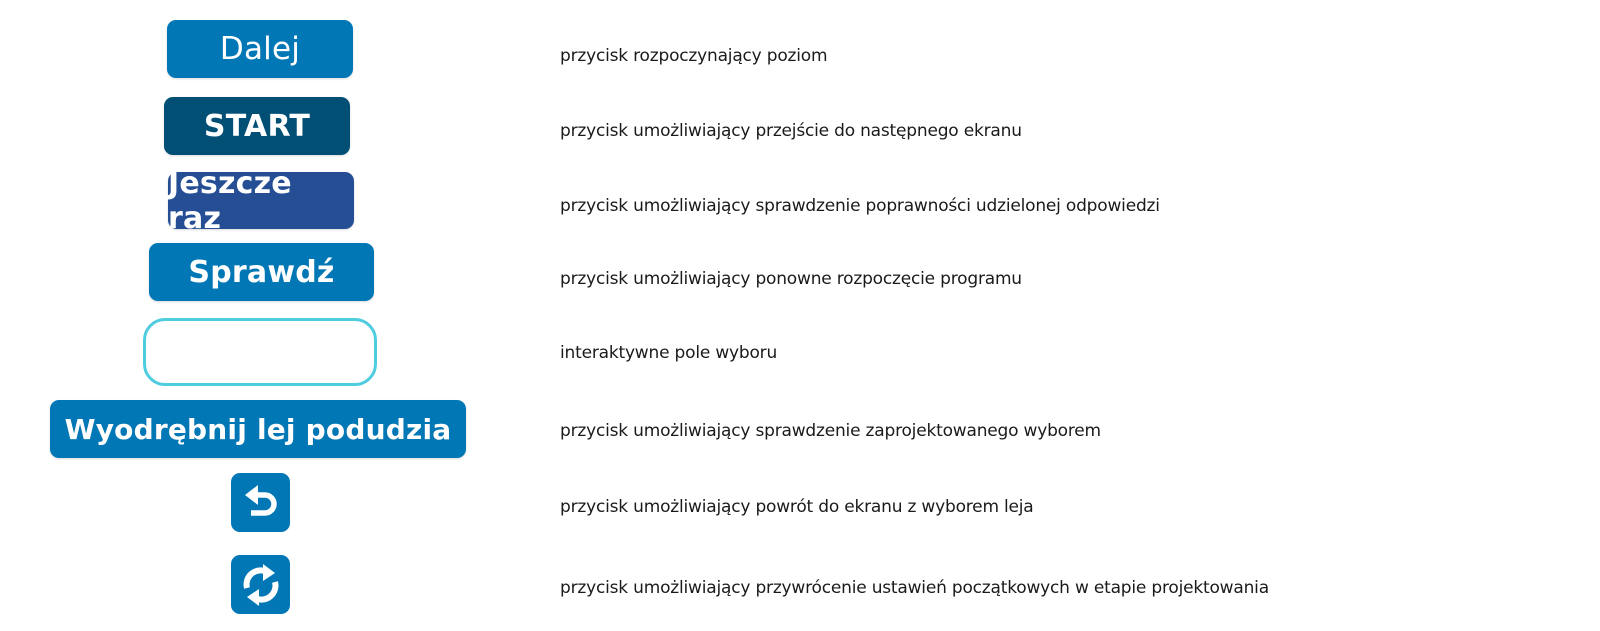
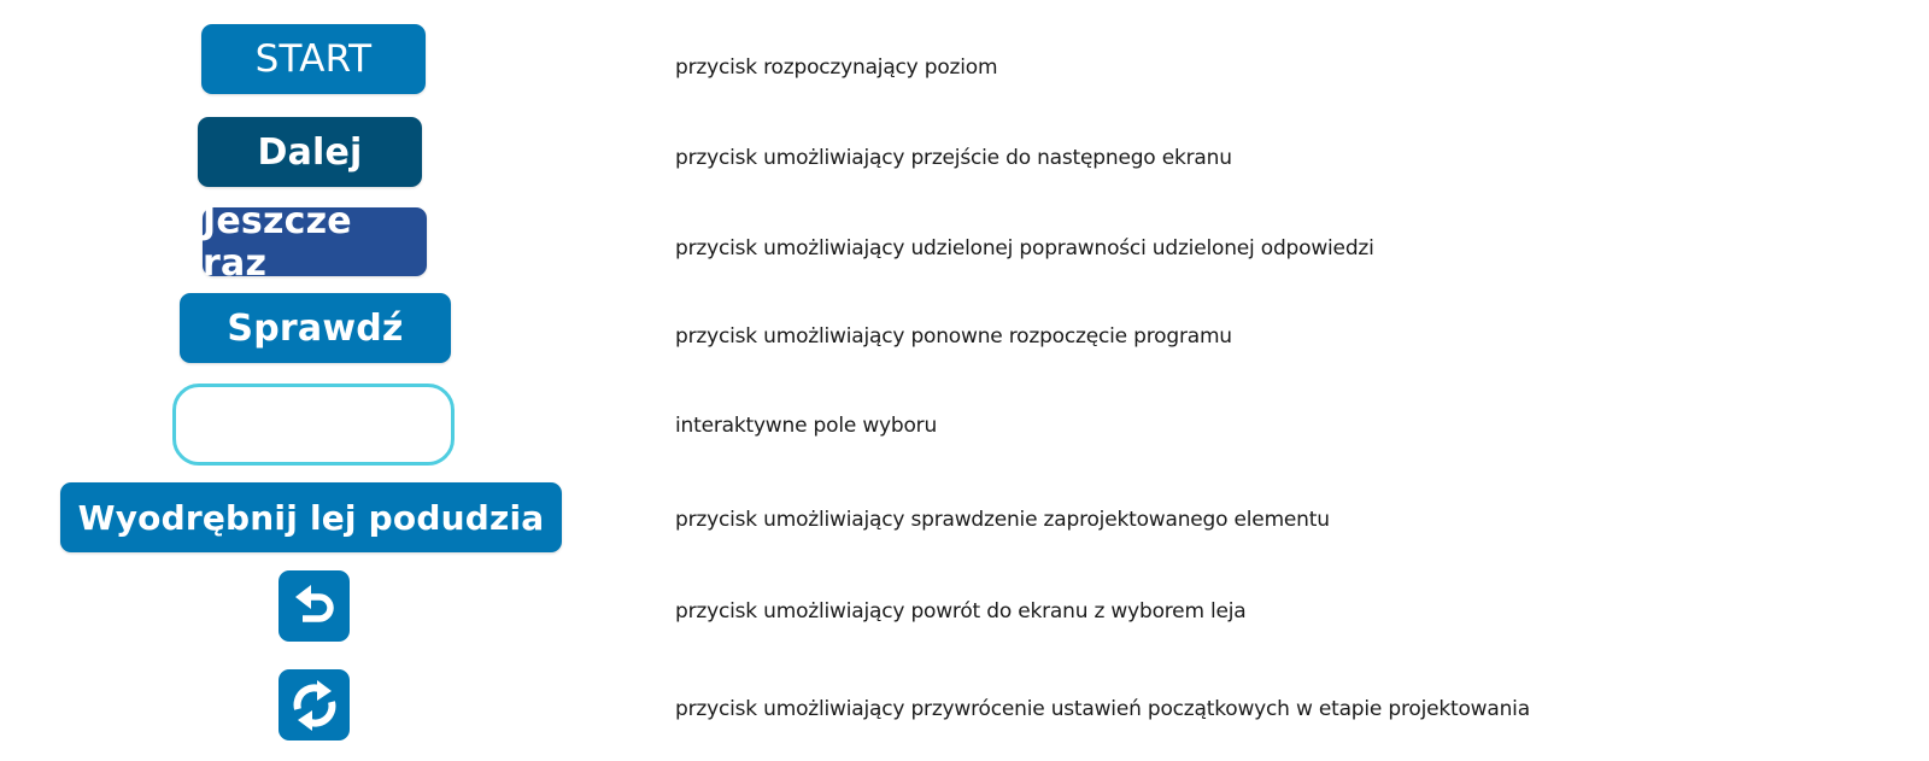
- Dalej
+ START
  przycisk rozpoczynający poziom
- START
+ Dalej
  przycisk umożliwiający przejście do następnego ekranu
  Jeszcze raz
- przycisk umożliwiający sprawdzenie poprawności udzielonej odpowiedzi
+ przycisk umożliwiający udzielonej poprawności udzielonej odpowiedzi
  Sprawdź
  przycisk umożliwiający ponowne rozpoczęcie programu
  interaktywne pole wyboru
  Wyodrębnij lej podudzia
- przycisk umożliwiający sprawdzenie zaprojektowanego wyborem
+ przycisk umożliwiający sprawdzenie zaprojektowanego elementu
  przycisk umożliwiający powrót do ekranu z wyborem leja
  przycisk umożliwiający przywrócenie ustawień początkowych w etapie projektowania
